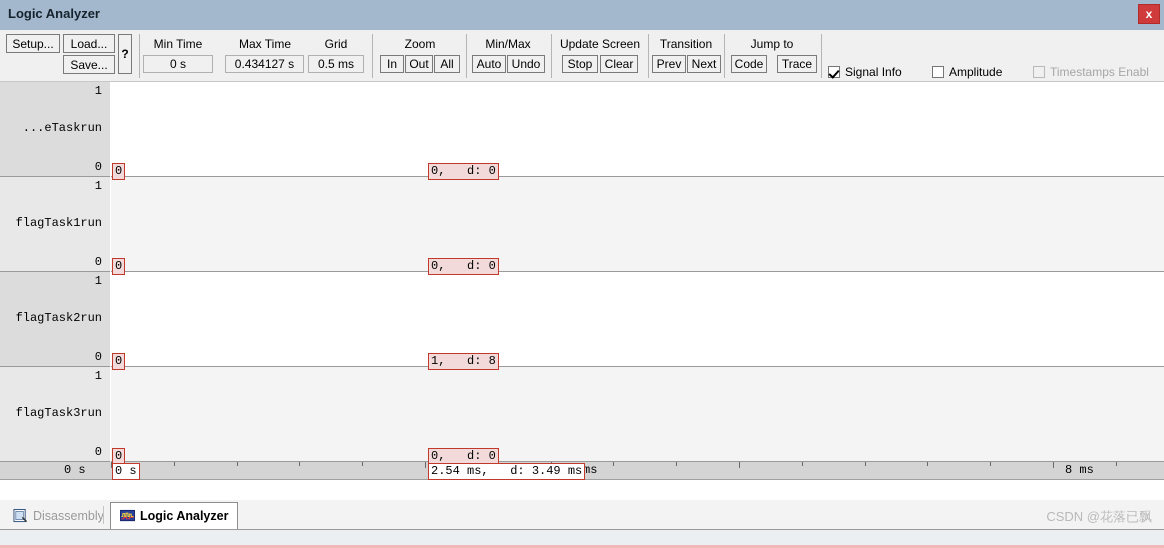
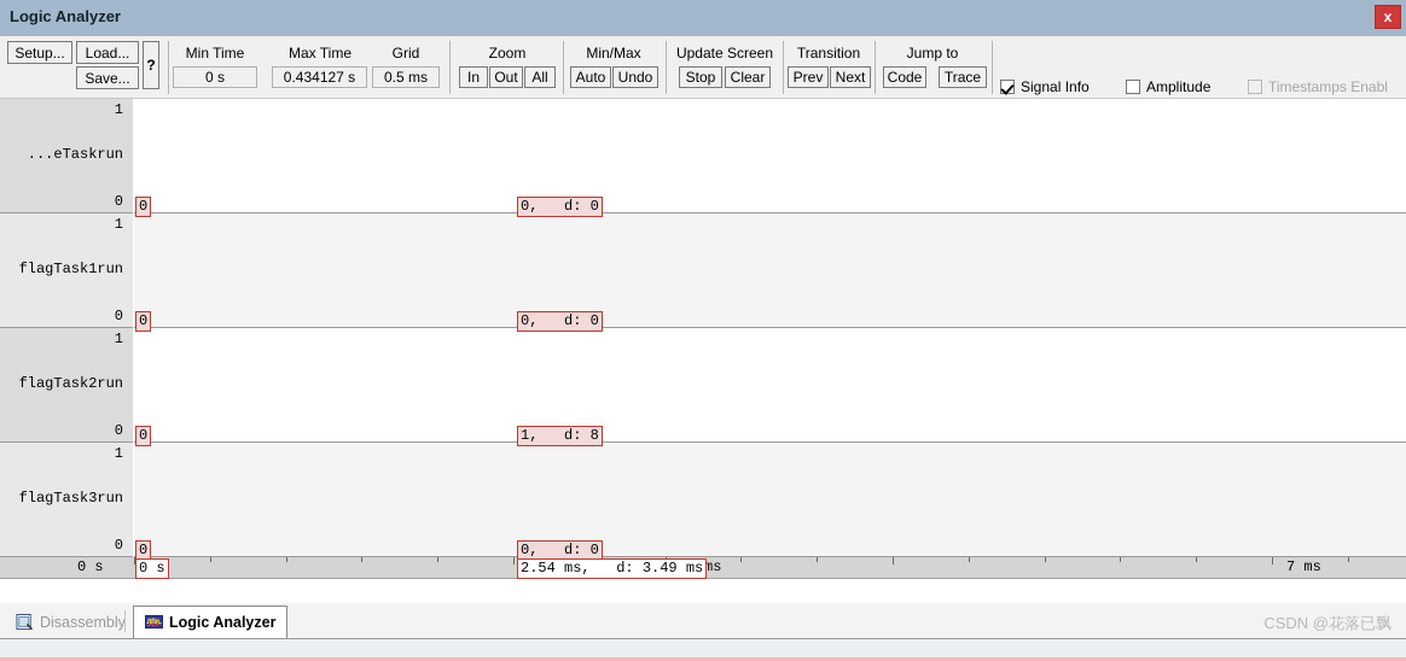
  Logic Analyzer
  x
  Setup...
  Load...
  Save...
  ?
  Min Time
  0 s
  Max Time
  0.434127 s
  Grid
  0.5 ms
  Zoom
  In
  Out
  All
  Min/Max
  Auto
  Undo
  Update Screen
  Stop
  Clear
  Transition
  Prev
  Next
  Jump to
  Code
  Trace
  Signal Info
  Amplitude
  Timestamps Enabl
  1
  ...eTaskrun
  0
  1
  flagTask1run
  0
  1
  flagTask2run
  0
  1
  flagTask3run
  0
  0
  0
  0
  0
  0, d: 0
  0, d: 0
  1, d: 8
  0, d: 0
  0 s
  ms
- 8 ms
+ 7 ms
  0 s
  2.54 ms, d: 3.49 ms
  Disassembly
  Logic Analyzer
  CSDN @花落已飘
